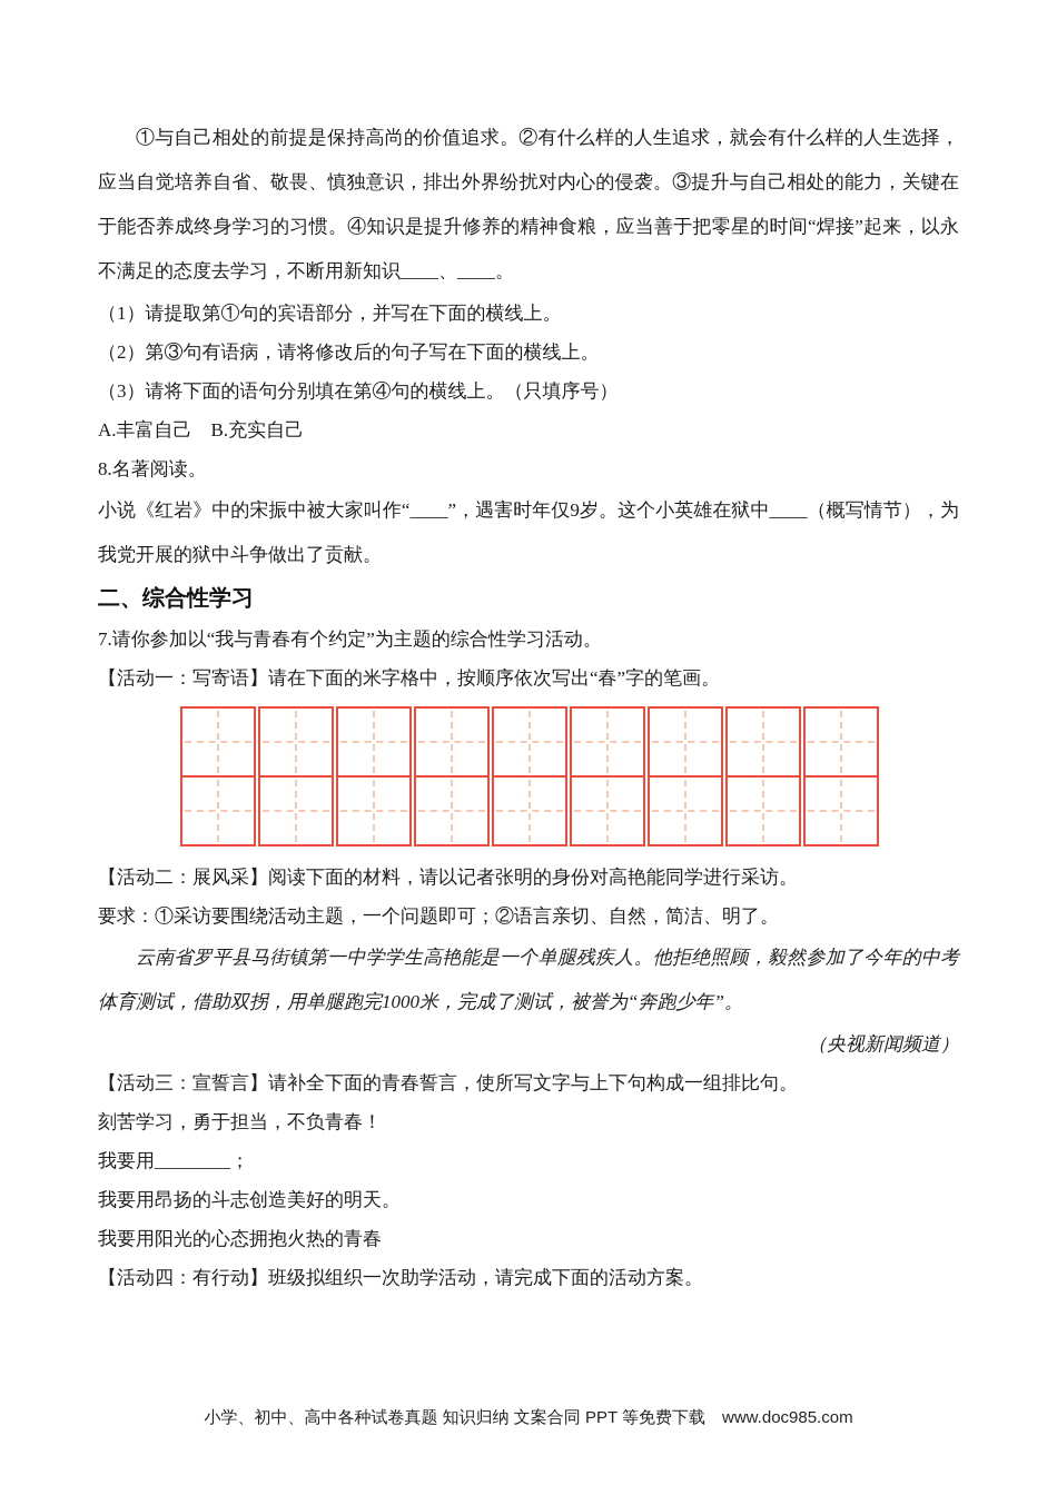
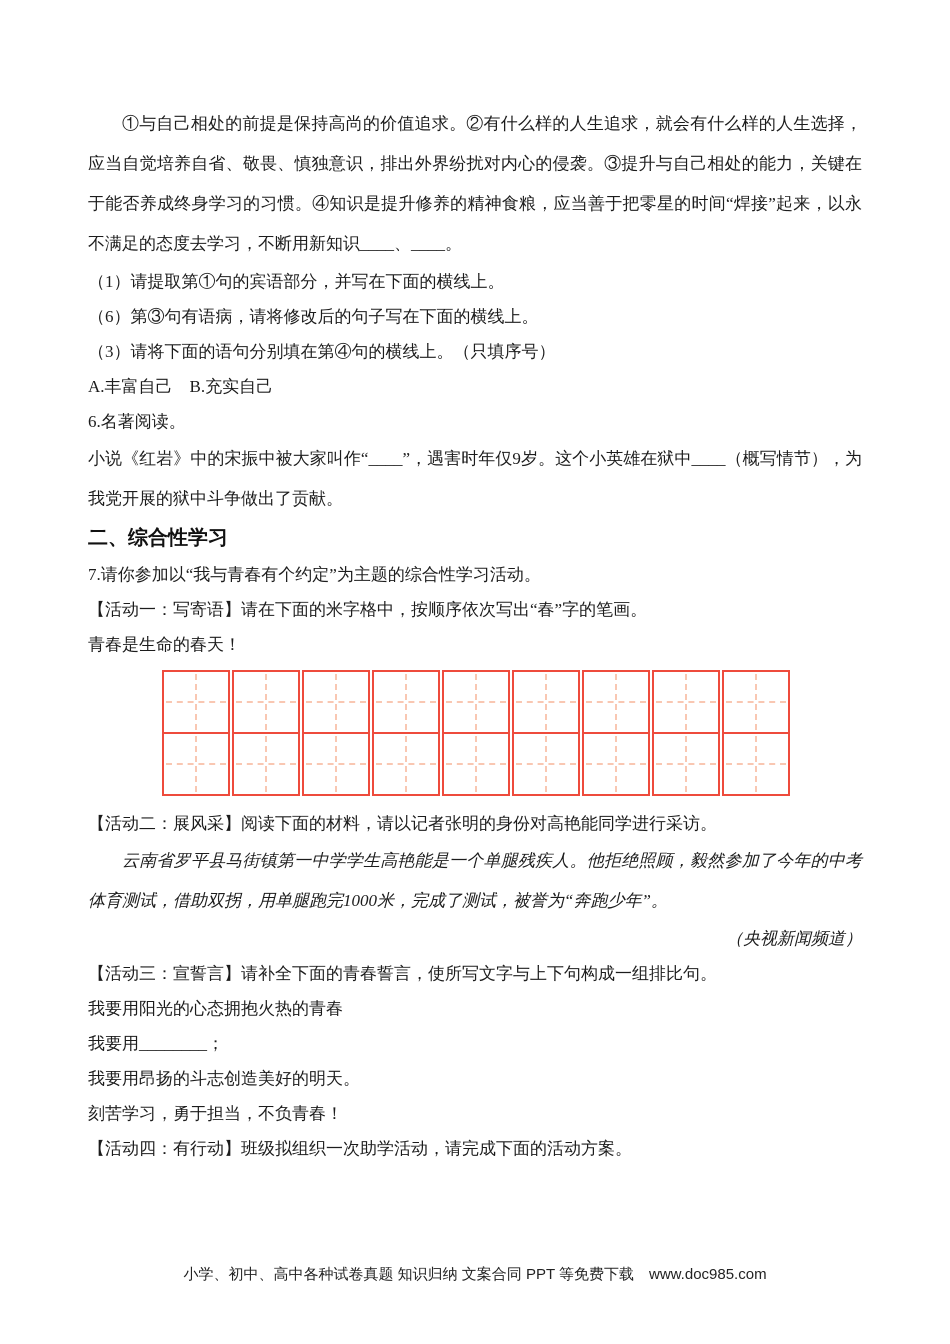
  ①与自己相处的前提是保持高尚的价值追求。②有什么样的人生追求，就会有什么样的人生选择，应当自觉培养自省、敬畏、慎独意识，排出外界纷扰对内心的侵袭。③提升与自己相处的能力，关键在于能否养成终身学习的习惯。④知识是提升修养的精神食粮，应当善于把零星的时间“焊接”起来，以永不满足的态度去学习，不断用新知识____、____。
  （1）请提取第①句的宾语部分，并写在下面的横线上。
- （2）第③句有语病，请将修改后的句子写在下面的横线上。
+ （6）第③句有语病，请将修改后的句子写在下面的横线上。
  （3）请将下面的语句分别填在第④句的横线上。（只填序号）
  A.丰富自己 B.充实自己
- 8.名著阅读。
+ 6.名著阅读。
  小说《红岩》中的宋振中被大家叫作“____”，遇害时年仅9岁。这个小英雄在狱中____（概写情节），为我党开展的狱中斗争做出了贡献。
  二、综合性学习
  7.请你参加以“我与青春有个约定”为主题的综合性学习活动。
  【活动一：写寄语】请在下面的米字格中，按顺序依次写出“春”字的笔画。
+ 青春是生命的春天！
  【活动二：展风采】阅读下面的材料，请以记者张明的身份对高艳能同学进行采访。
- 要求：①采访要围绕活动主题，一个问题即可；②语言亲切、自然，简洁、明了。
  云南省罗平县马街镇第一中学学生高艳能是一个单腿残疾人。他拒绝照顾，毅然参加了今年的中考体育测试，借助双拐，用单腿跑完1000米，完成了测试，被誉为“奔跑少年”。
  （央视新闻频道）
  【活动三：宣誓言】请补全下面的青春誓言，使所写文字与上下句构成一组排比句。
- 刻苦学习，勇于担当，不负青春！
+ 我要用阳光的心态拥抱火热的青春
  我要用________；
  我要用昂扬的斗志创造美好的明天。
- 我要用阳光的心态拥抱火热的青春
+ 刻苦学习，勇于担当，不负青春！
  【活动四：有行动】班级拟组织一次助学活动，请完成下面的活动方案。
  小学、初中、高中各种试卷真题 知识归纳 文案合同 PPT 等免费下载 www.doc985.com
